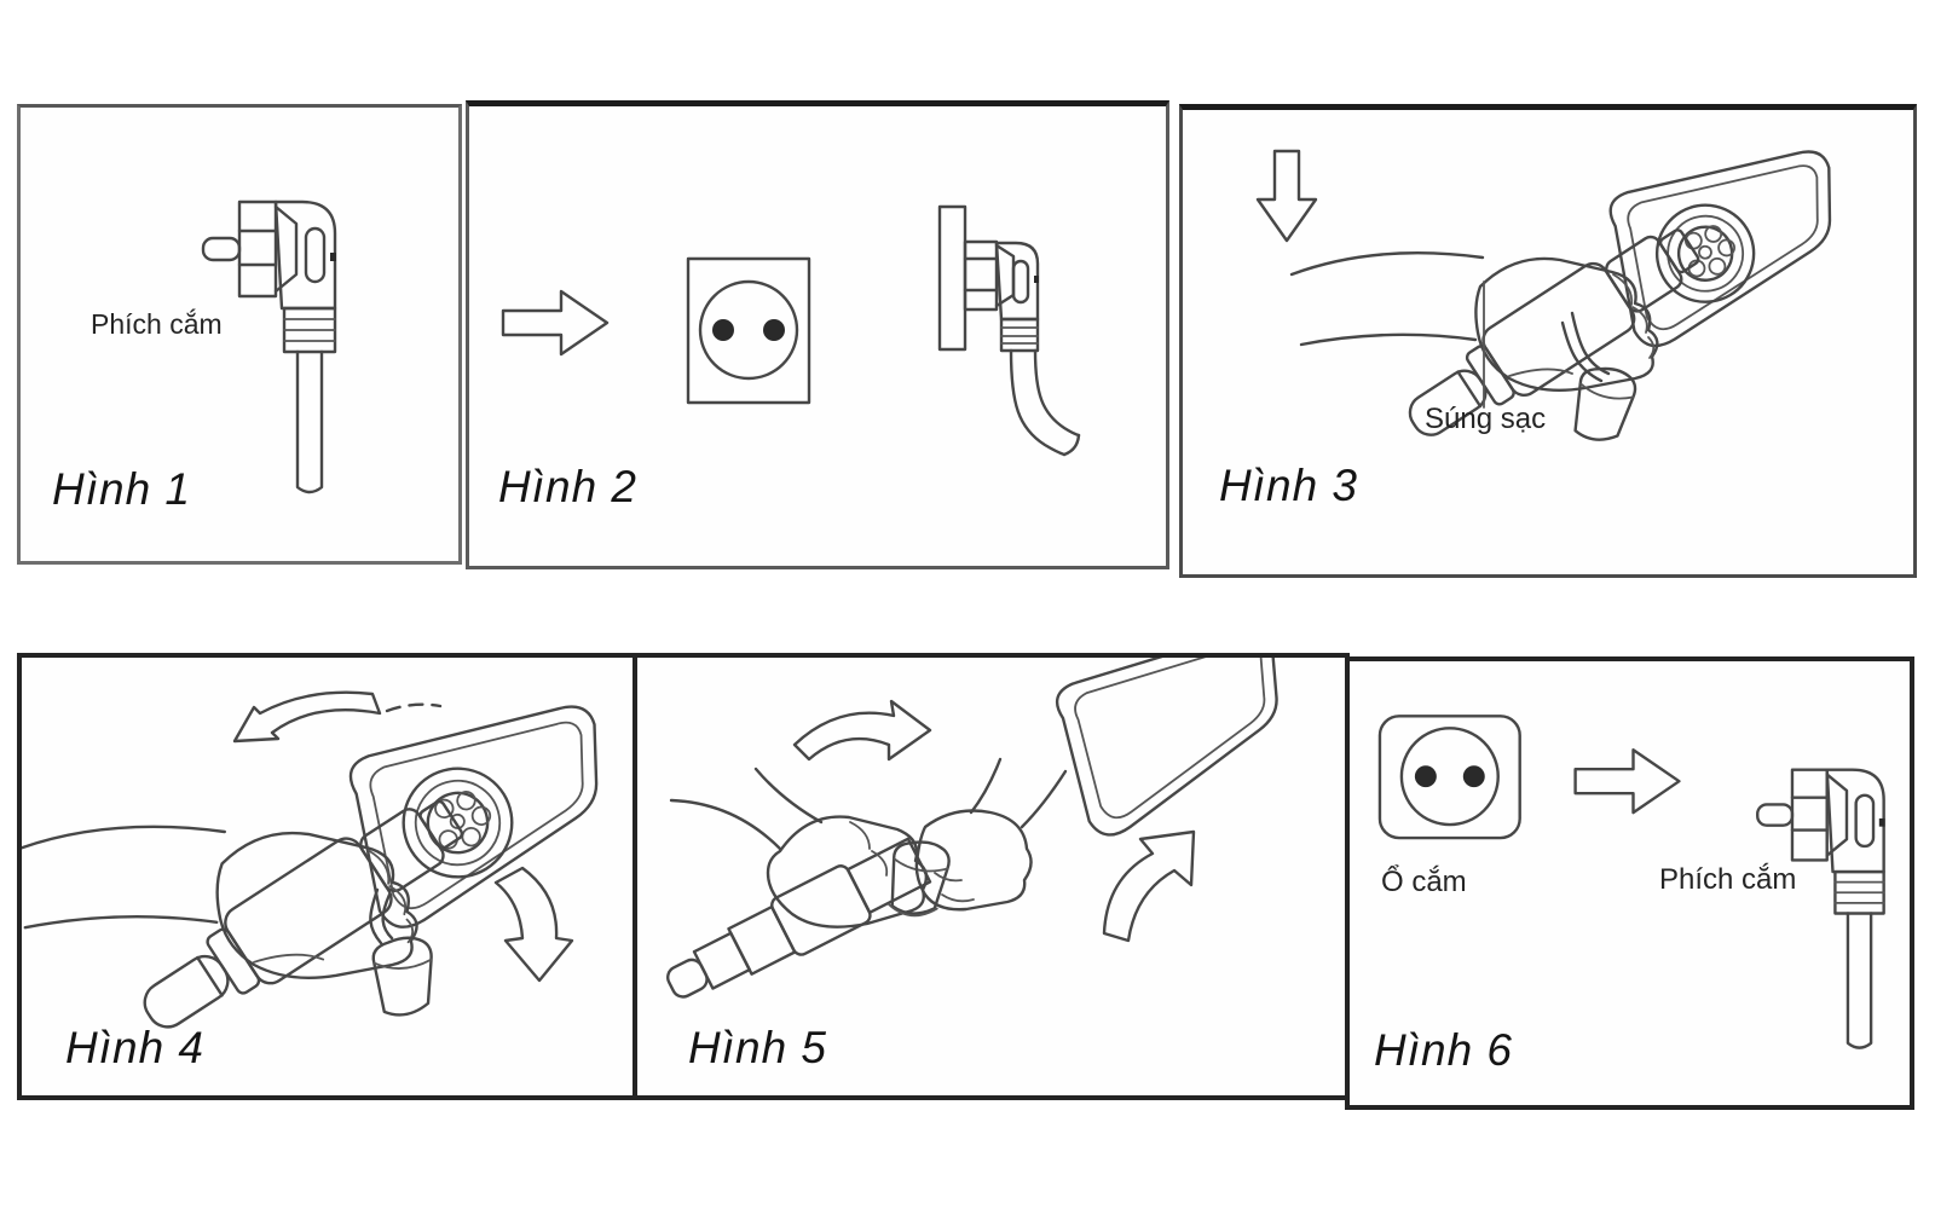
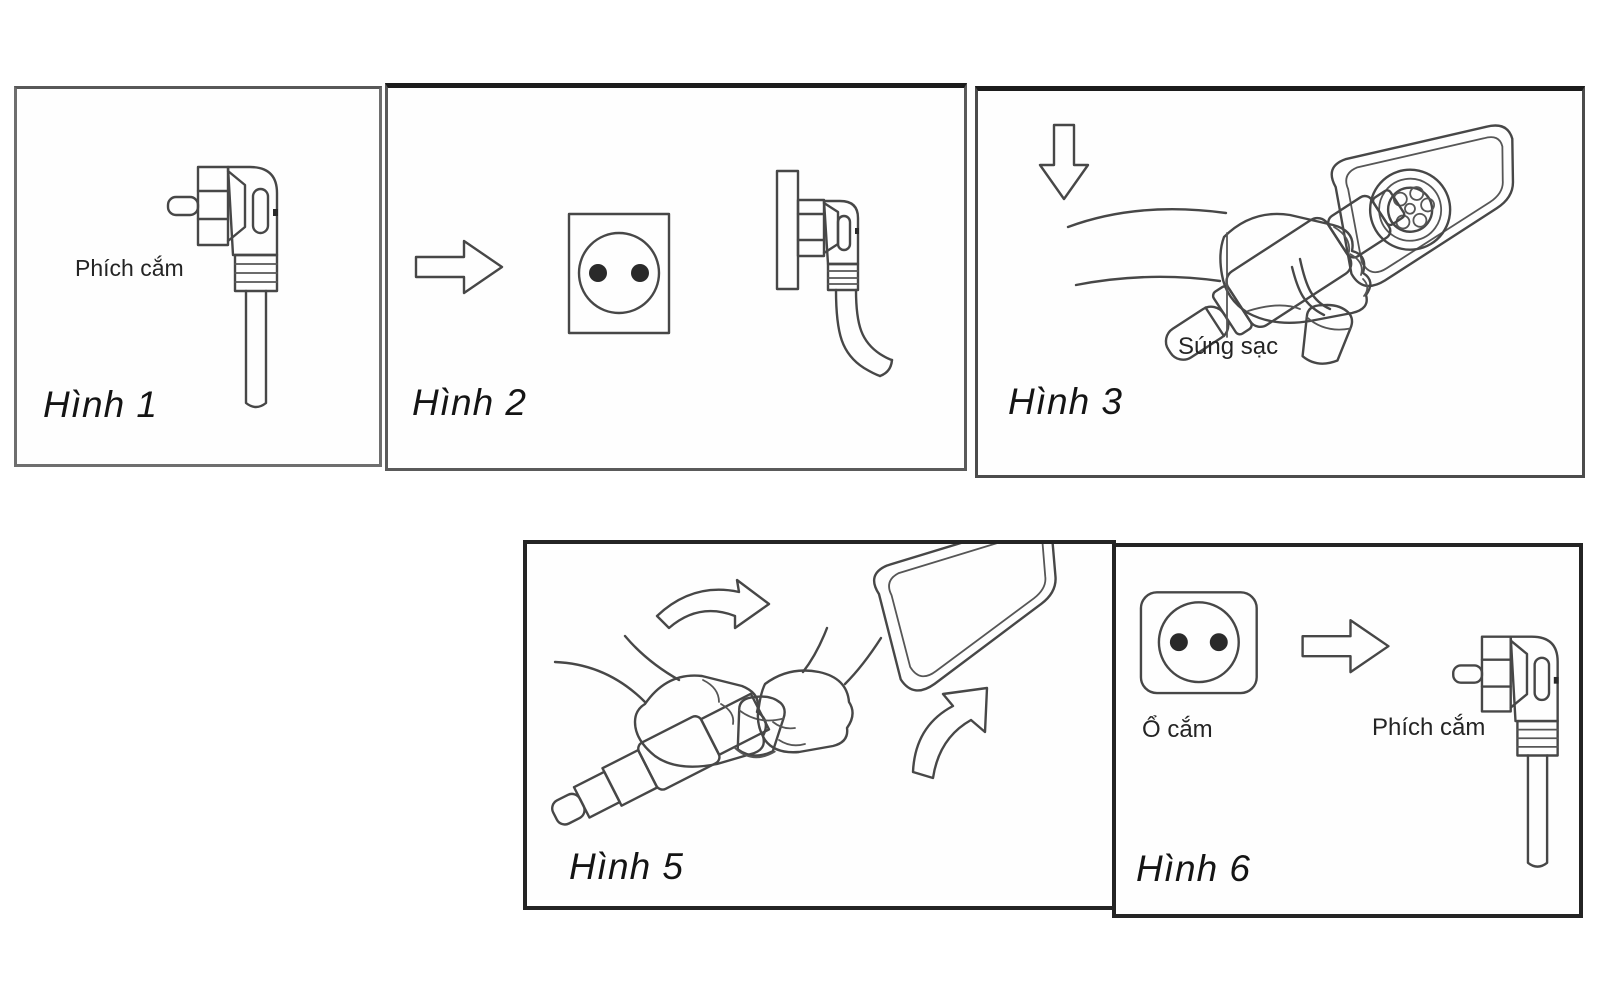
  Phích cắm
  Hình 1
  Hình 2
  Súng sạc
  Hình 3
- Hình 4
  Hình 5
  Ổ cắm
  Phích cắm
  Hình 6
